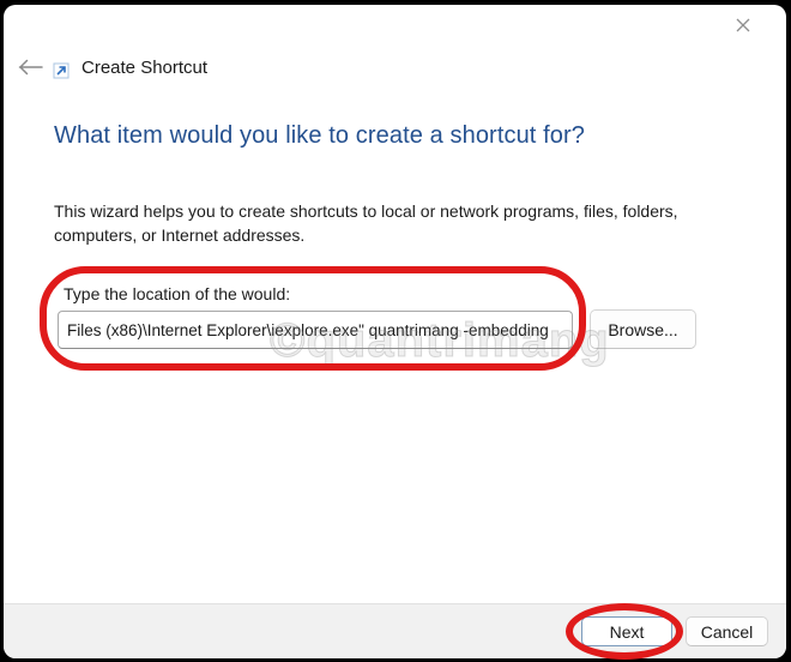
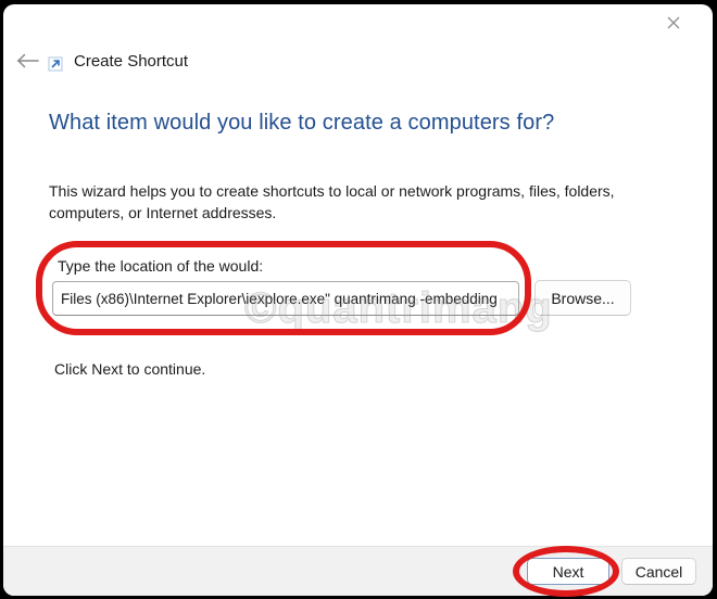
  Create Shortcut
- What item would you like to create a shortcut for?
+ What item would you like to create a computers for?
  This wizard helps you to create shortcuts to local or network programs, files, folders,
  computers, or Internet addresses.
  Type the location of the would:
  Files (x86)\Internet Explorer\iexplore.exe" quantrimang -embedding
  Browse...
+ Click Next to continue.
  ©quantrimang
  Next
  Cancel
